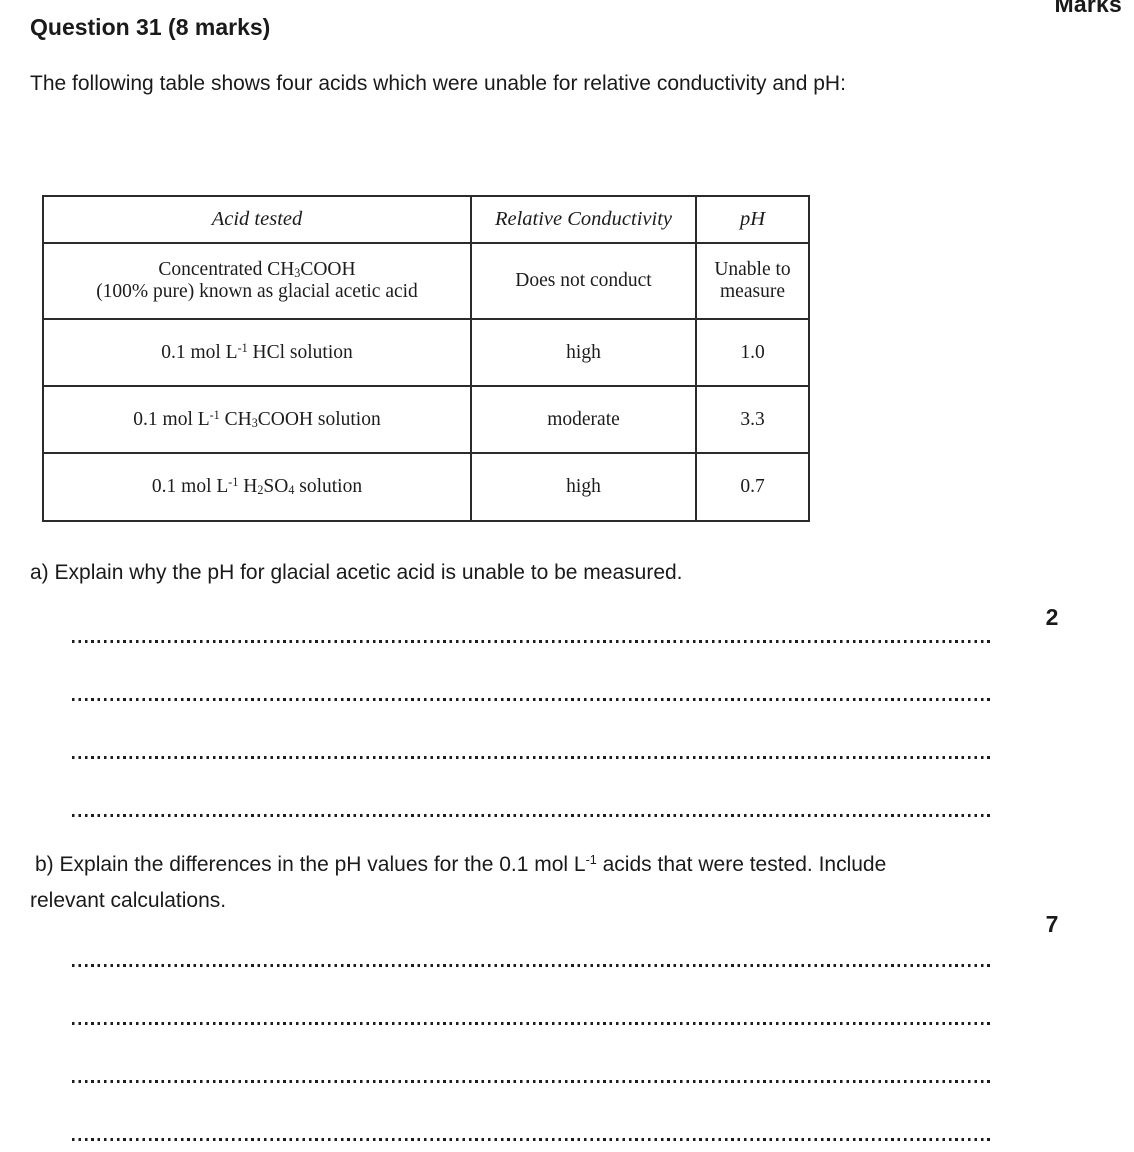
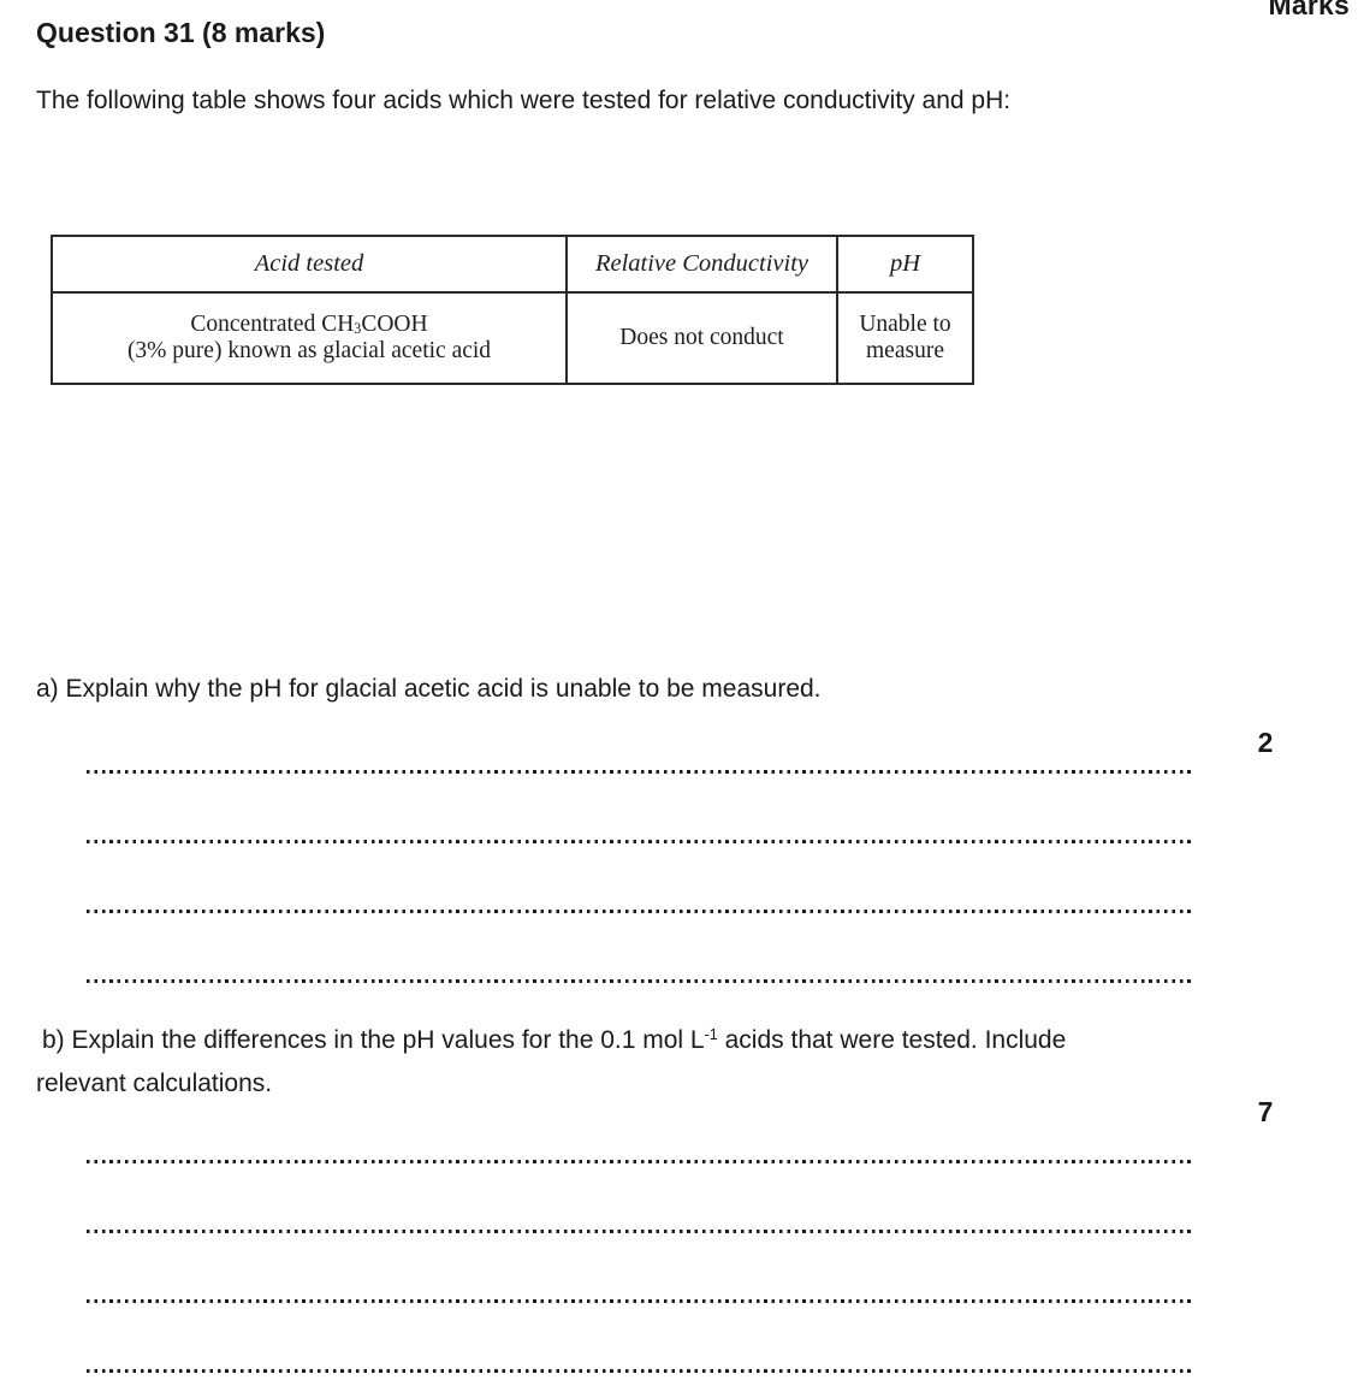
  Marks
  Question 31 (8 marks)
- The following table shows four acids which were unable for relative conductivity and pH:
+ The following table shows four acids which were tested for relative conductivity and pH:
  Acid tested	Relative Conductivity	pH
- Concentrated CH3COOH (100% pure) known as glacial acetic acid	Does not conduct	Unable to measure
+ Concentrated CH3COOH (3% pure) known as glacial acetic acid	Does not conduct	Unable to measure
- 0.1 mol L-1 HCl solution	high	1.0
- 0.1 mol L-1 CH3COOH solution	moderate	3.3
- 0.1 mol L-1 H2SO4 solution	high	0.7
  a) Explain why the pH for glacial acetic acid is unable to be measured.
  2
  b) Explain the differences in the pH values for the 0.1 mol L-1 acids that were tested. Include
  relevant calculations.
  7
